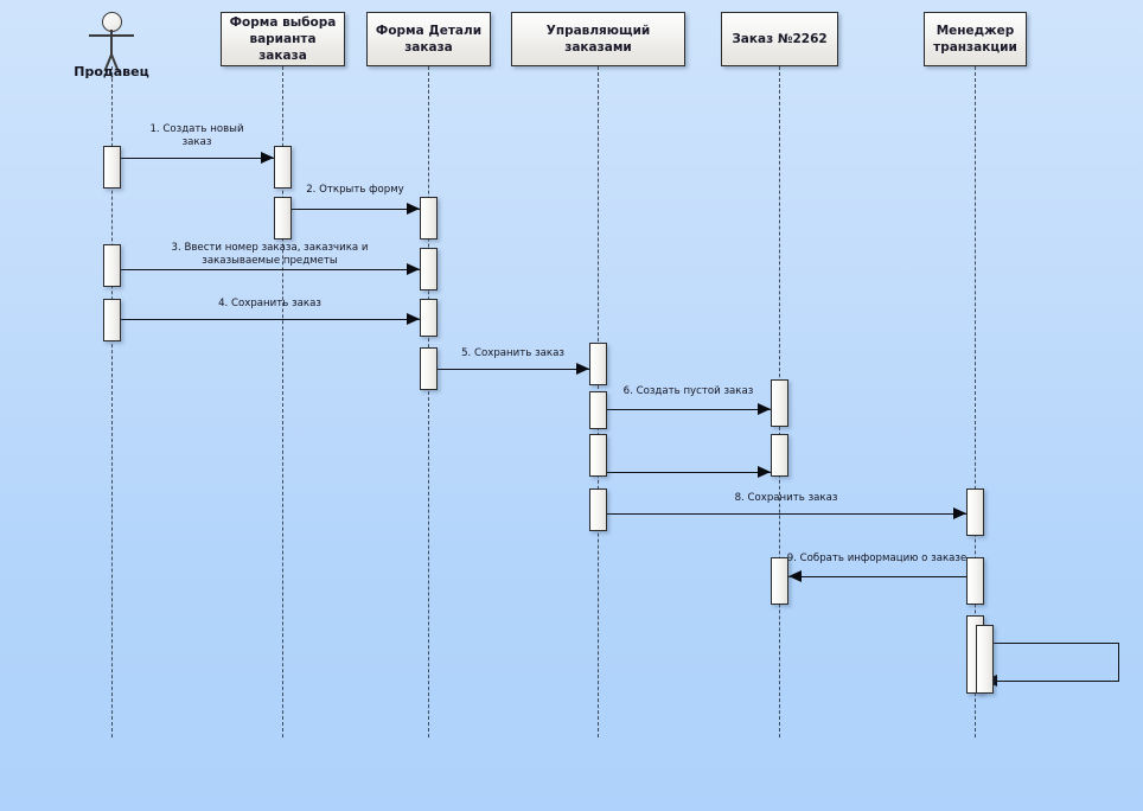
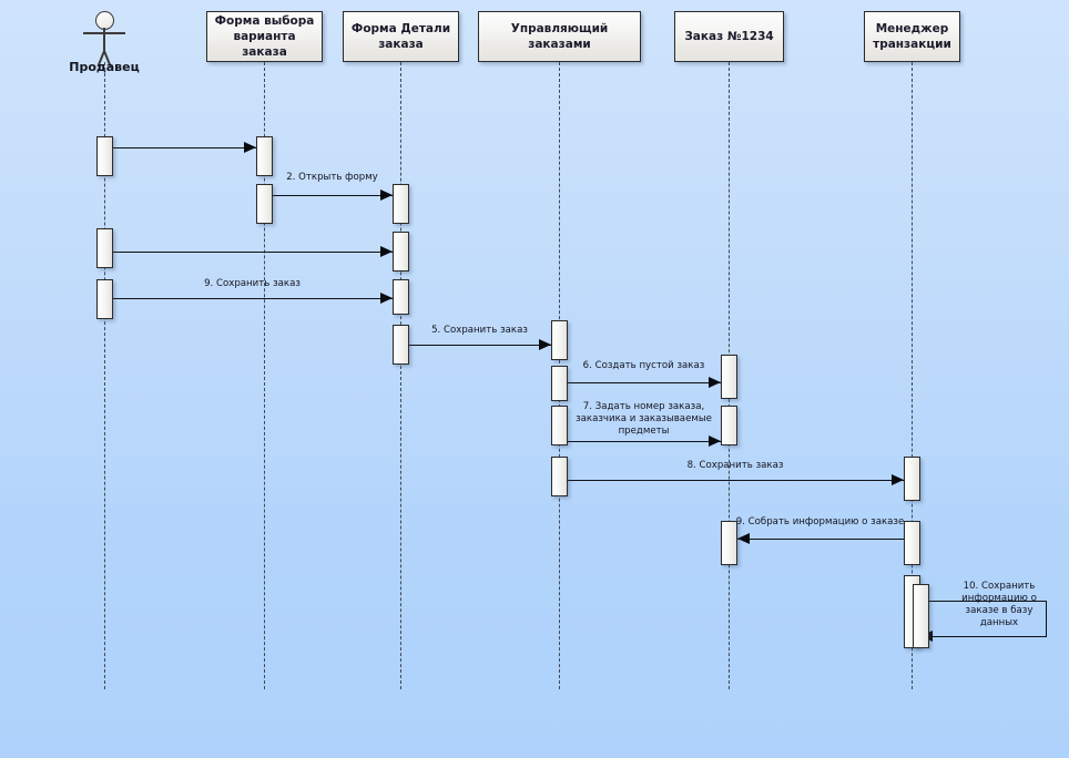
  Продавец
  Форма выбора
  варианта заказа
  Форма Детали
  заказа
  Управляющий заказами
- Заказ №2262
+ Заказ №1234
  Менеджер
  транзакции
- 1. Создать новый
- заказ
  2. Открыть форму
- 3. Ввести номер заказа, заказчика и
- заказываемые предметы
- 4. Сохранить заказ
+ 9. Сохранить заказ
  5. Сохранить заказ
  6. Создать пустой заказ
+ 7. Задать номер заказа,
+ заказчика и заказываемые
+ предметы
  8. Сохранить заказ
  9. Собрать информацию о заказе
+ 10. Сохранить
+ информацию о
+ заказе в базу
+ данных
